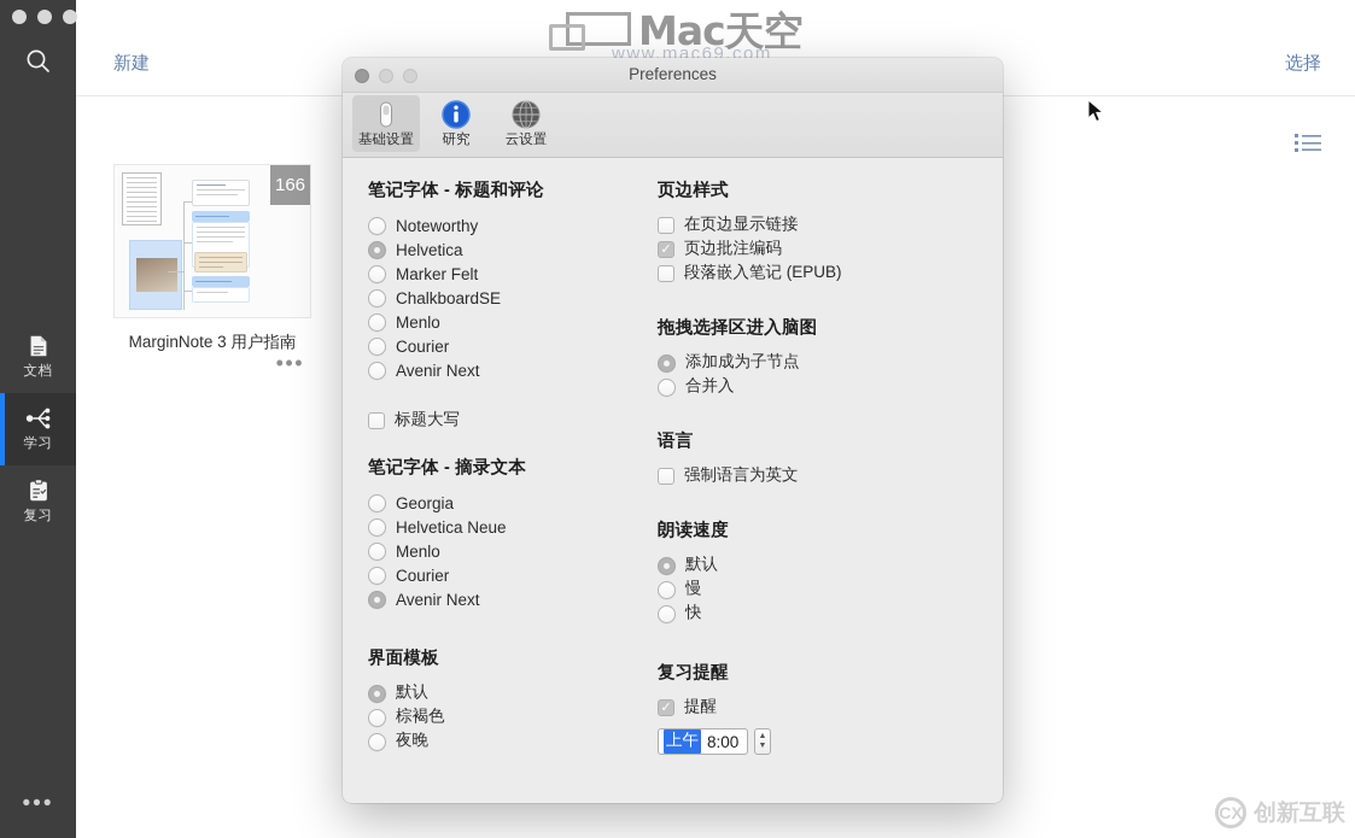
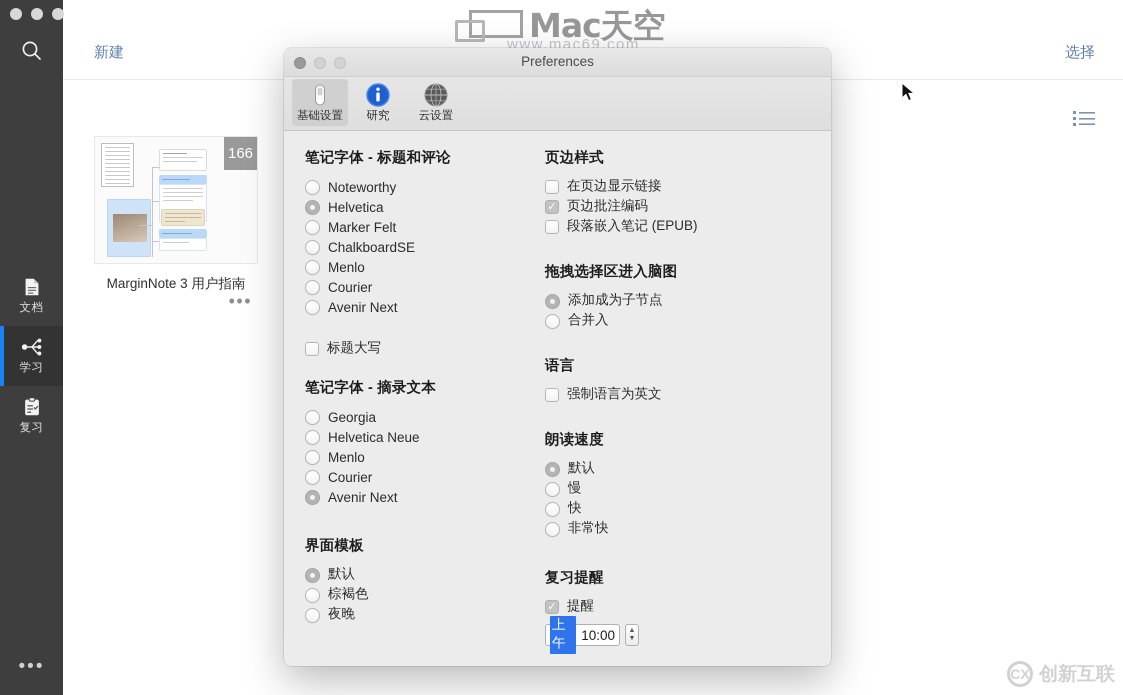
  文档
  学习
  复习
  •••
  新建
  选择
  166
  MarginNote 3 用户指南
  •••
  Mac天空
  www.mac69.com
  Preferences
  基础设置
  研究
  云设置
  笔记字体 - 标题和评论
  Noteworthy
  Helvetica
  Marker Felt
  ChalkboardSE
  Menlo
  Courier
  Avenir Next
  标题大写
  笔记字体 - 摘录文本
  Georgia
  Helvetica Neue
  Menlo
  Courier
  Avenir Next
  界面模板
  默认
  棕褐色
  夜晚
  页边样式
  在页边显示链接
  ✓
  页边批注编码
  段落嵌入笔记 (EPUB)
  拖拽选择区进入脑图
  添加成为子节点
  合并入
  语言
  强制语言为英文
  朗读速度
  默认
  慢
  快
+ 非常快
  复习提醒
  ✓
  提醒
  上午
- 8:00
+ 10:00
  CX
  创新互联
